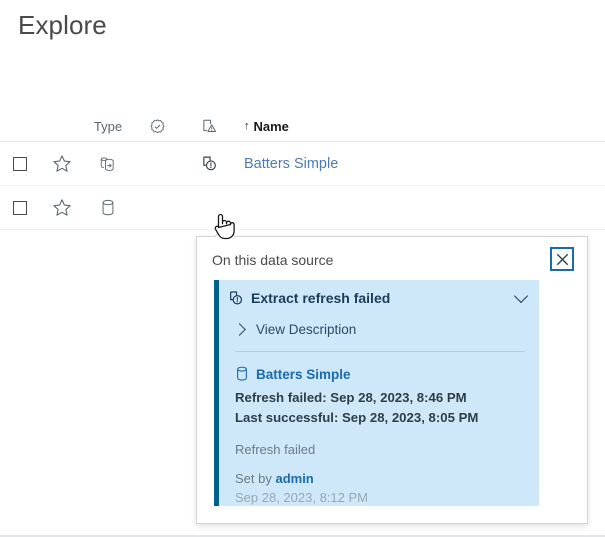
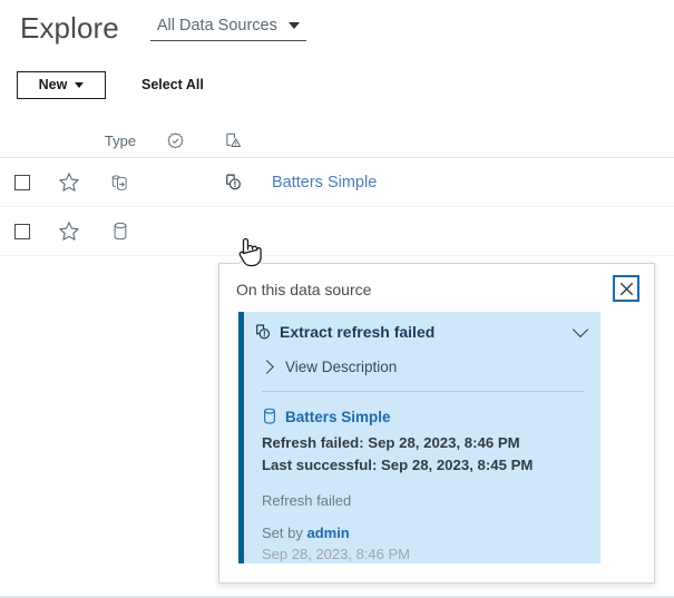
  Explore
+ All Data Sources
+ New
+ Select All
  Type
- ↑
- Name
  Batters Simple
  On this data source
  Extract refresh failed
  View Description
  Batters Simple
  Refresh failed: Sep 28, 2023, 8:46 PM
- Last successful: Sep 28, 2023, 8:05 PM
+ Last successful: Sep 28, 2023, 8:45 PM
  Refresh failed
  Set by admin
- Sep 28, 2023, 8:12 PM
+ Sep 28, 2023, 8:46 PM
